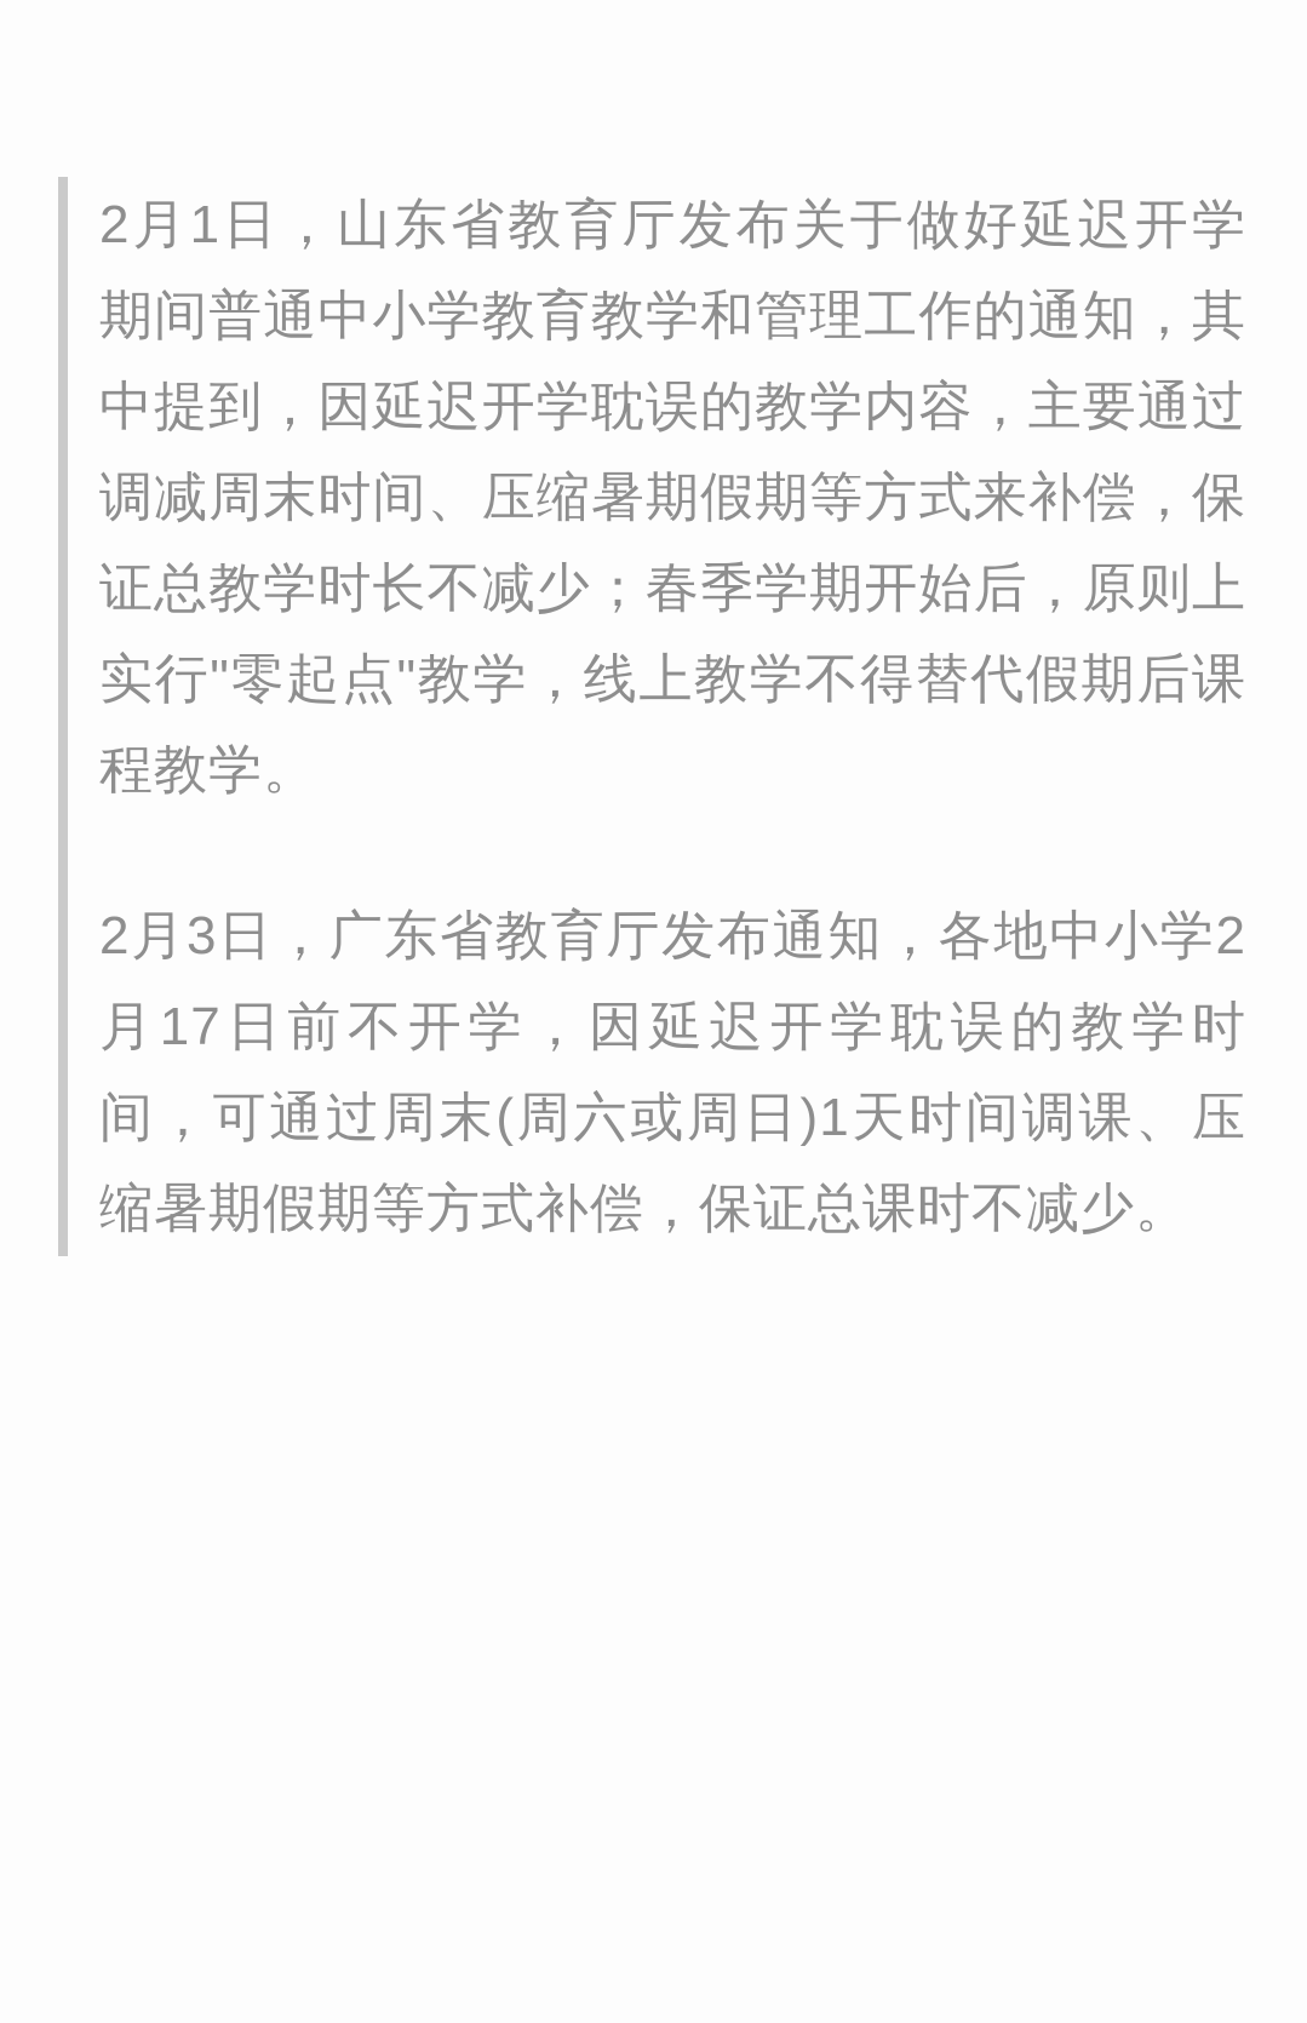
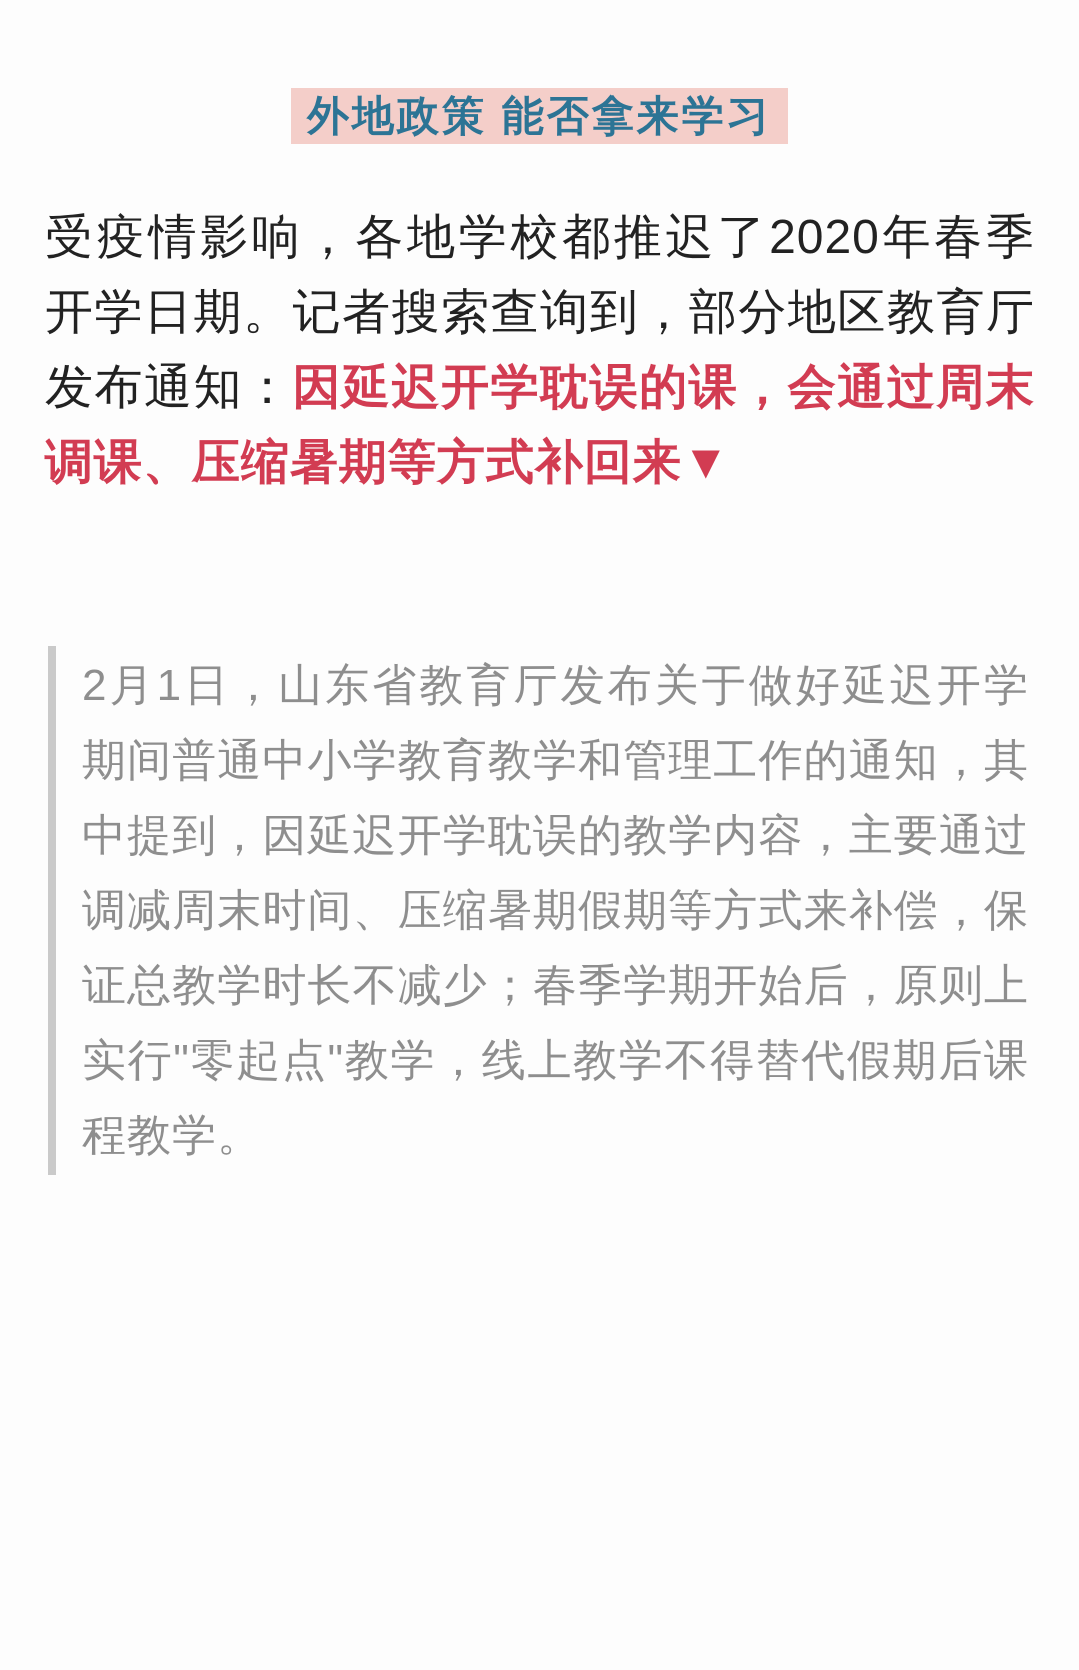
+ 外地政策 能否拿来学习
+ 受疫情影响，各地学校都推迟了2020年春季开学日期。记者搜索查询到，部分地区教育厅发布通知：因延迟开学耽误的课，会通过周末调课、压缩暑期等方式补回来▼
  2月1日，山东省教育厅发布关于做好延迟开学期间普通中小学教育教学和管理工作的通知，其中提到，因延迟开学耽误的教学内容，主要通过调减周末时间、压缩暑期假期等方式来补偿，保证总教学时长不减少；春季学期开始后，原则上实行"零起点"教学，线上教学不得替代假期后课程教学。
- 2月3日，广东省教育厅发布通知，各地中小学2月17日前不开学，因延迟开学耽误的教学时间，可通过周末(周六或周日)1天时间调课、压缩暑期假期等方式补偿，保证总课时不减少。
